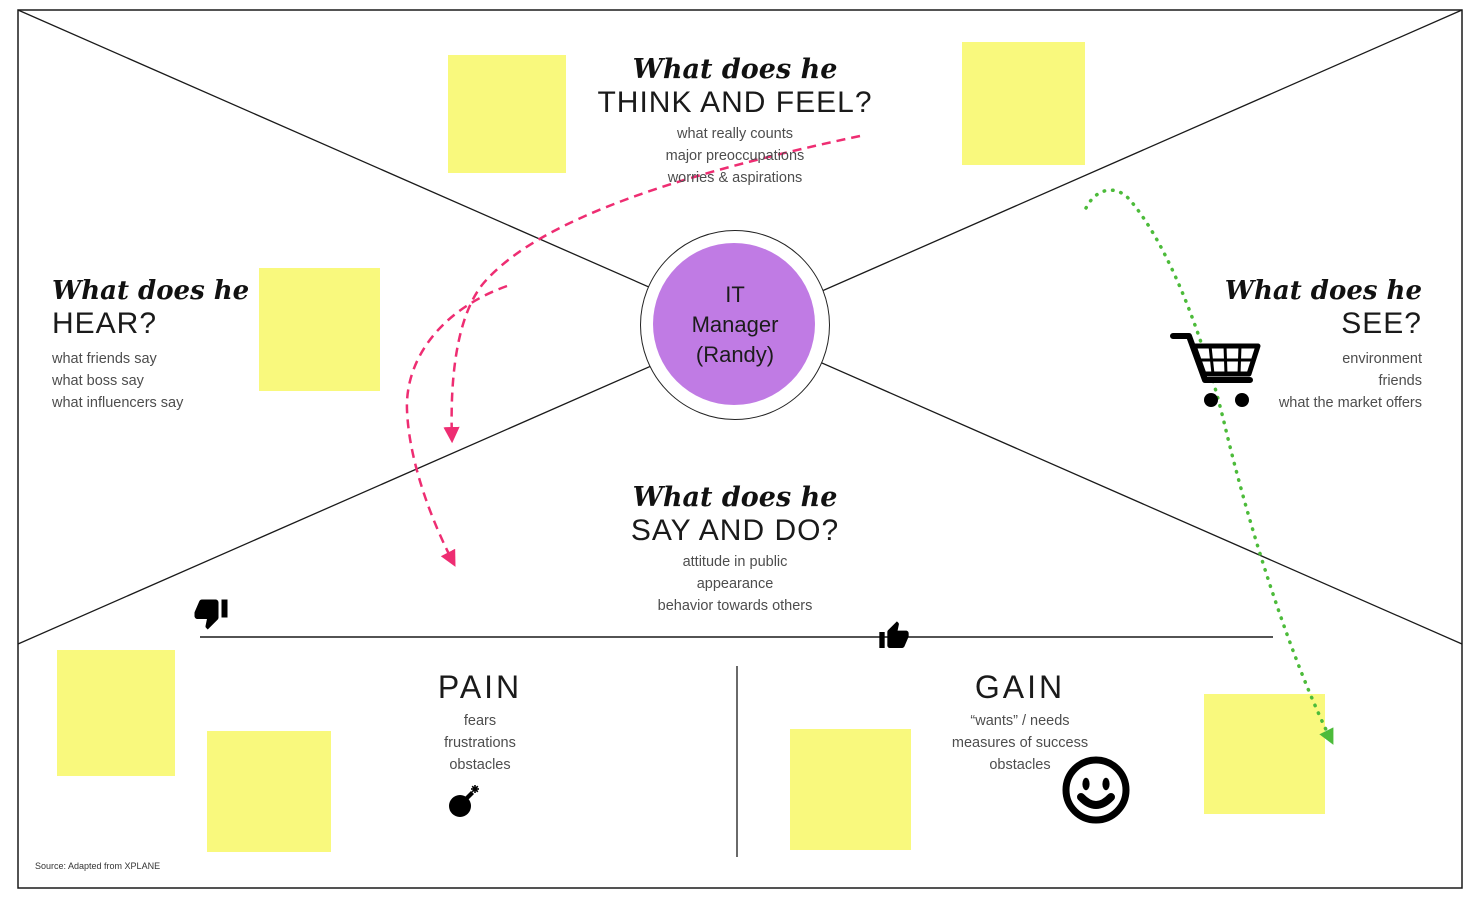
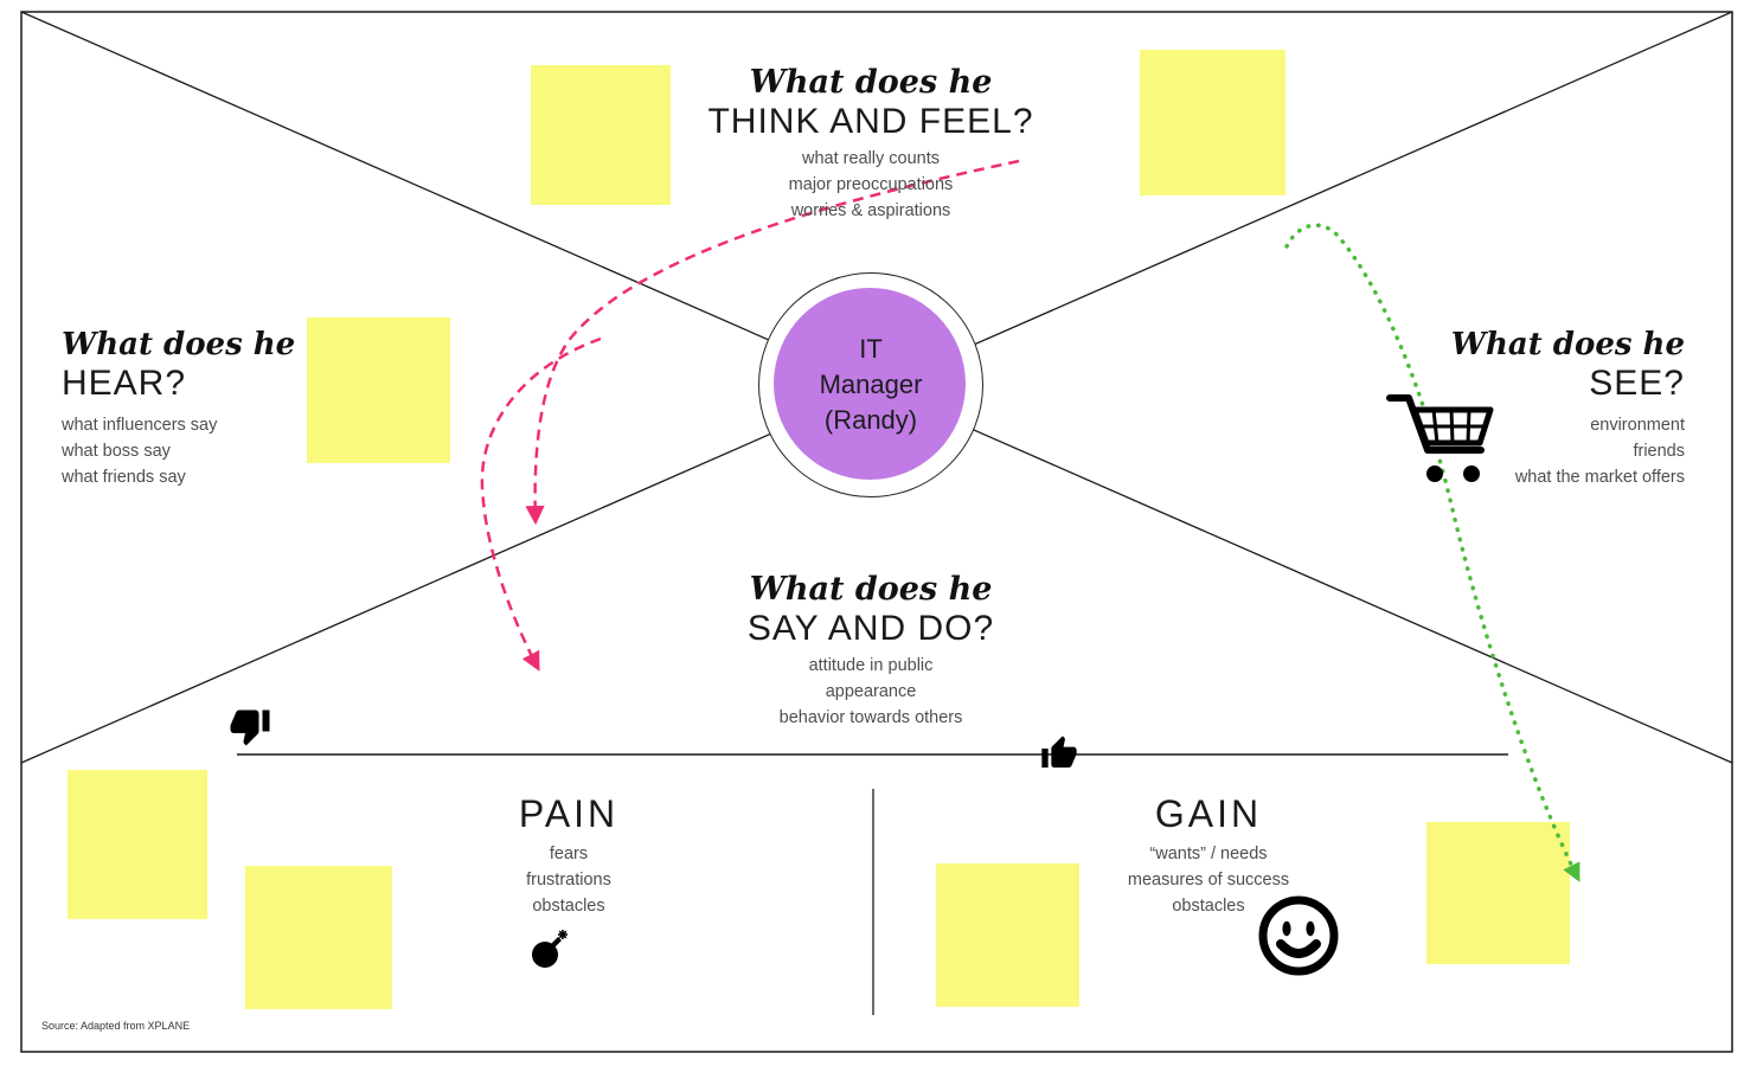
  What does he
  THINK AND FEEL?
  what really counts
  major preoccupations
  worries & aspirations
  What does he
  HEAR?
- what friends say
+ what influencers say
  what boss say
- what influencers say
+ what friends say
  What does he
  SEE?
  environment
  friends
  what the market offers
  What does he
  SAY AND DO?
  attitude in public
  appearance
  behavior towards others
  PAIN
  fears
  frustrations
  obstacles
  GAIN
  “wants” / needs
  measures of success
  obstacles
  IT
  Manager
  (Randy)
  Source: Adapted from XPLANE
